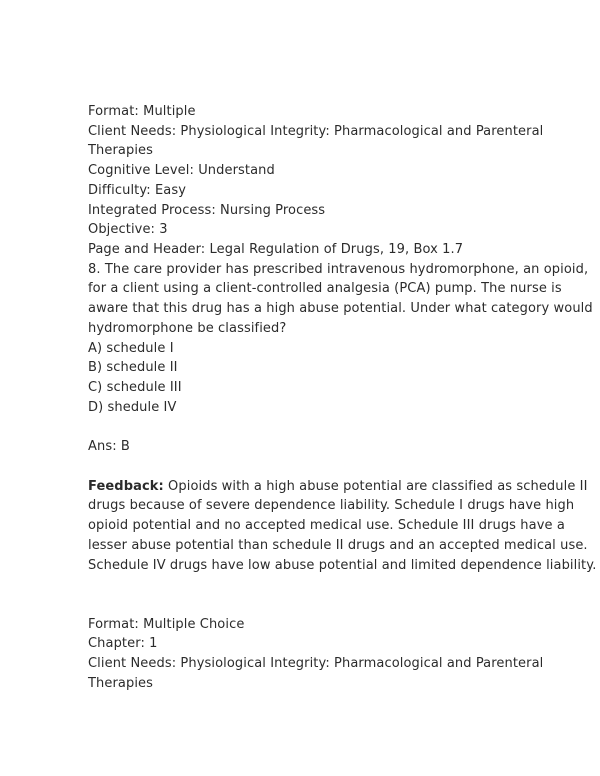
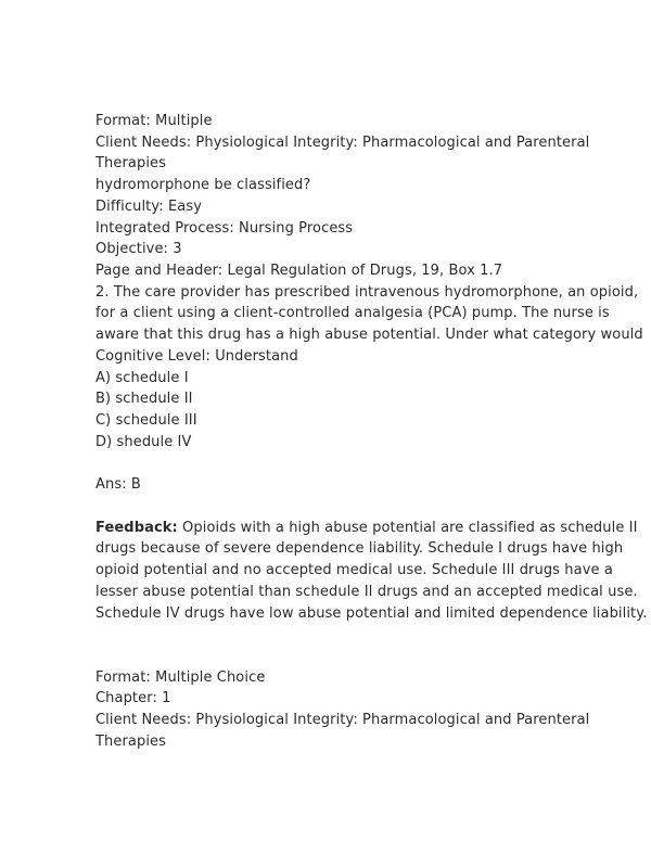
  Format: Multiple
  Client Needs: Physiological Integrity: Pharmacological and Parenteral
  Therapies
- Cognitive Level: Understand
+ hydromorphone be classified?
  Difficulty: Easy
  Integrated Process: Nursing Process
  Objective: 3
  Page and Header: Legal Regulation of Drugs, 19, Box 1.7
- 8. The care provider has prescribed intravenous hydromorphone, an opioid,
+ 2. The care provider has prescribed intravenous hydromorphone, an opioid,
  for a client using a client-controlled analgesia (PCA) pump. The nurse is
  aware that this drug has a high abuse potential. Under what category would
- hydromorphone be classified?
+ Cognitive Level: Understand
  A) schedule I
  B) schedule II
  C) schedule III
  D) shedule IV
  Ans: B
  Feedback: Opioids with a high abuse potential are classified as schedule II
  drugs because of severe dependence liability. Schedule I drugs have high
  opioid potential and no accepted medical use. Schedule III drugs have a
  lesser abuse potential than schedule II drugs and an accepted medical use.
  Schedule IV drugs have low abuse potential and limited dependence liability.
  Format: Multiple Choice
  Chapter: 1
  Client Needs: Physiological Integrity: Pharmacological and Parenteral
  Therapies
